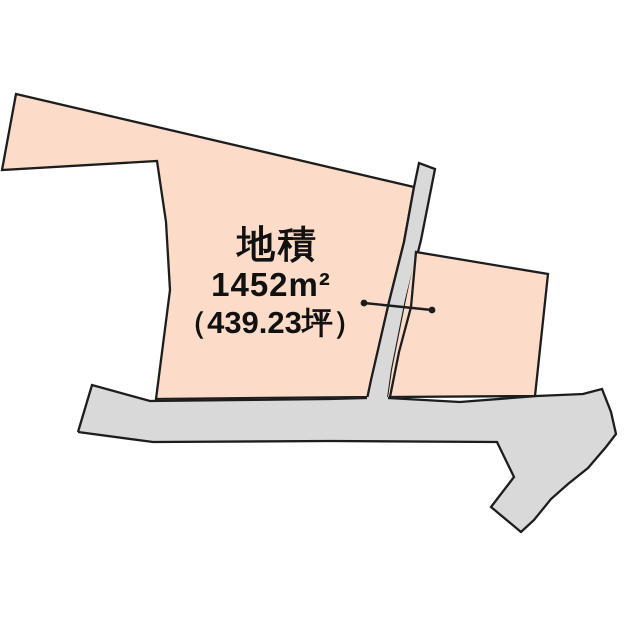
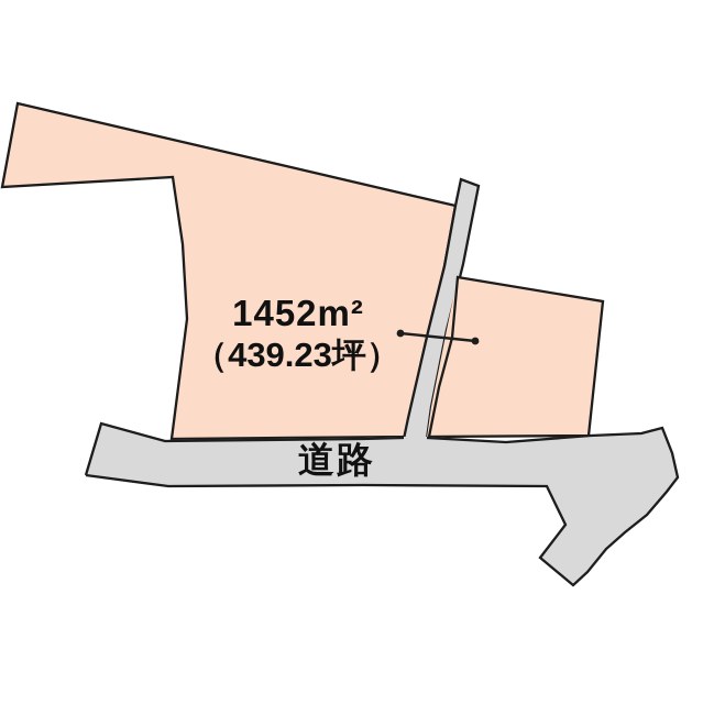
- 地積
  1452m²
  （439.23坪）
+ 道路
